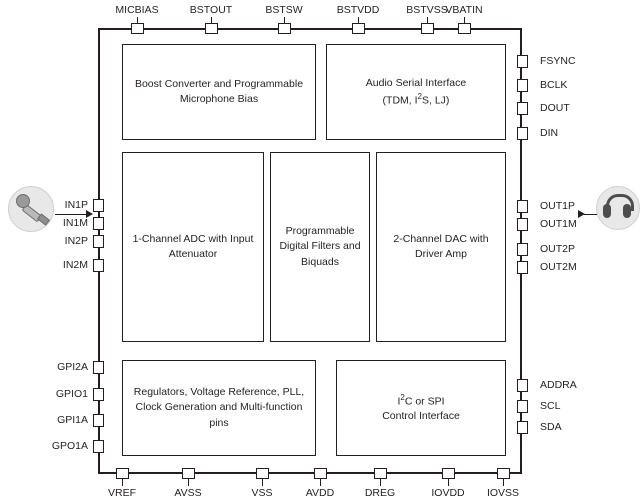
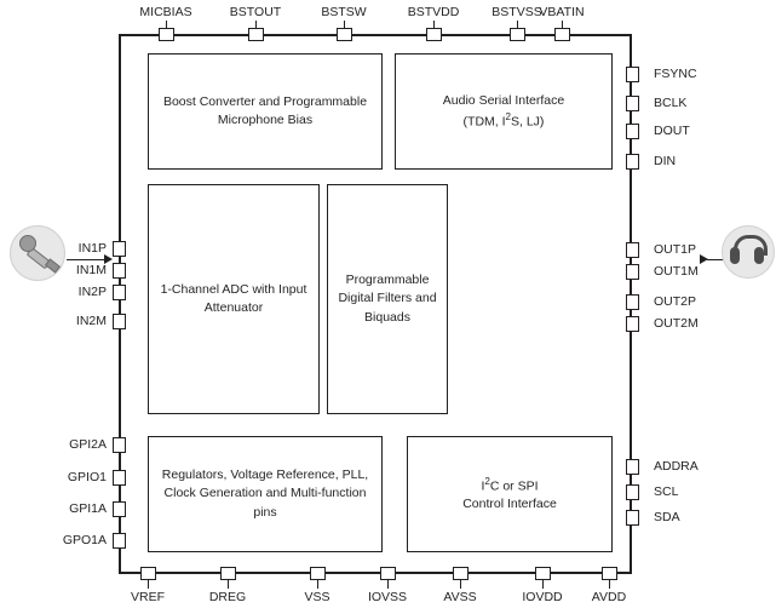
  Boost Converter and Programmable Microphone Bias
  Audio Serial Interface
  (TDM, I2S, LJ)
  1-Channel ADC with Input Attenuator
  Programmable Digital Filters and Biquads
- 2-Channel DAC with Driver Amp
  Regulators, Voltage Reference, PLL, Clock Generation and Multi-function pins
  I2C or SPI
  Control Interface
  MICBIAS
  BSTOUT
  BSTSW
  BSTVDD
  BSTVSS
  VBATIN
  IN1P
  IN1M
  IN2P
  IN2M
  GPI2A
  GPIO1
  GPI1A
  GPO1A
  FSYNC
  BCLK
  DOUT
  DIN
  OUT1P
  OUT1M
  OUT2P
  OUT2M
  ADDRA
  SCL
  SDA
  VREF
- AVSS
+ DREG
  VSS
- AVDD
+ IOVSS
- DREG
+ AVSS
  IOVDD
- IOVSS
+ AVDD
